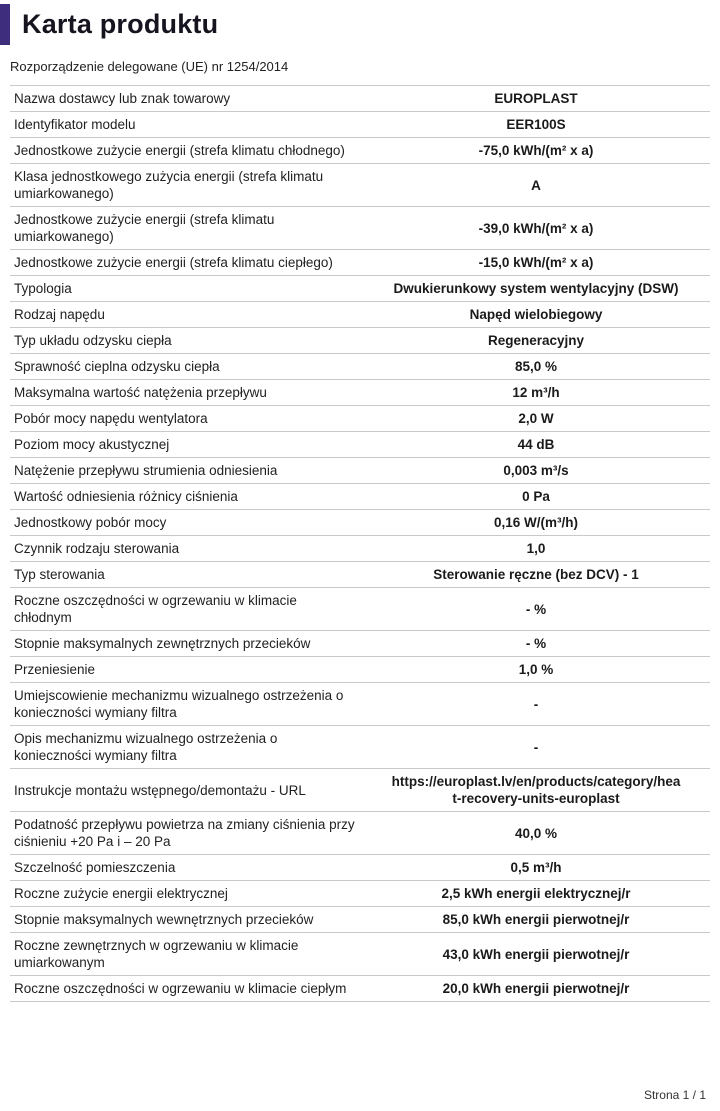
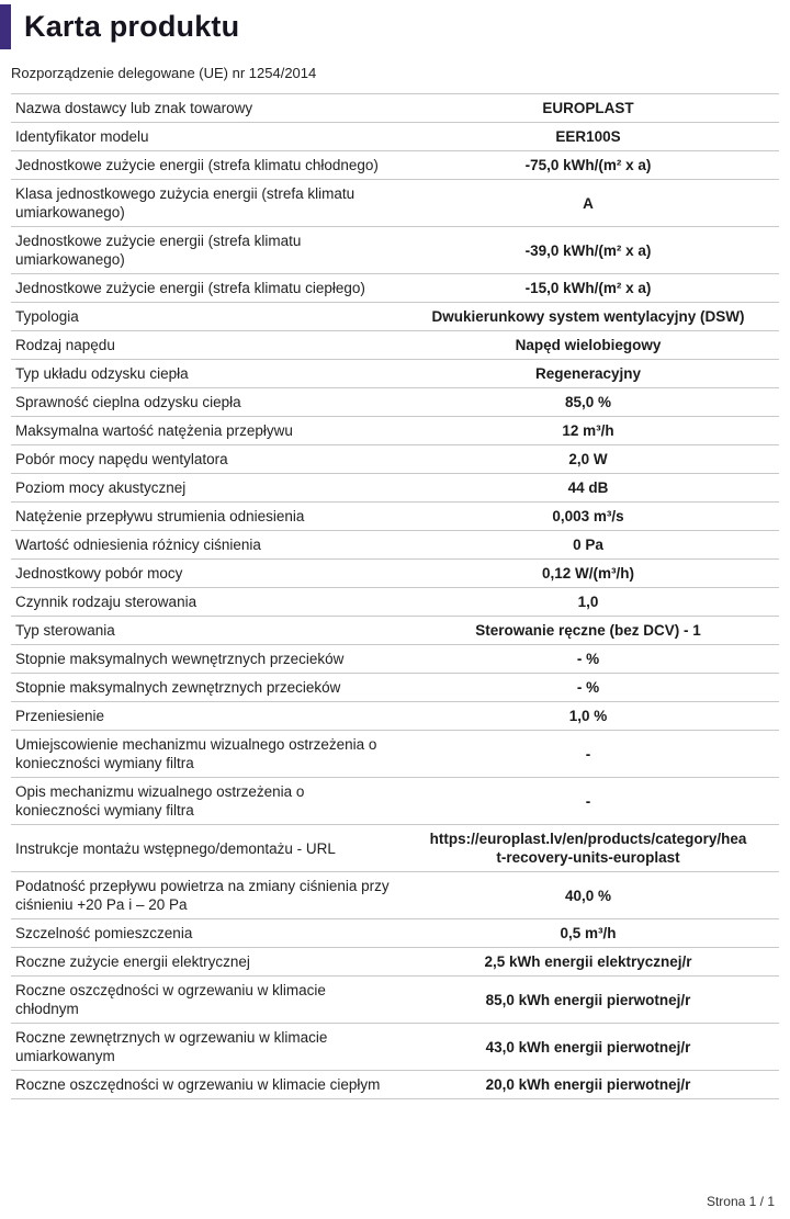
  Karta produktu
  Rozporządzenie delegowane (UE) nr 1254/2014
  Nazwa dostawcy lub znak towarowy
  EUROPLAST
  Identyfikator modelu
  EER100S
  Jednostkowe zużycie energii (strefa klimatu chłodnego)
  -75,0 kWh/(m² x a)
  Klasa jednostkowego zużycia energii (strefa klimatu umiarkowanego)
  A
  Jednostkowe zużycie energii (strefa klimatu umiarkowanego)
  -39,0 kWh/(m² x a)
  Jednostkowe zużycie energii (strefa klimatu ciepłego)
  -15,0 kWh/(m² x a)
  Typologia
  Dwukierunkowy system wentylacyjny (DSW)
  Rodzaj napędu
  Napęd wielobiegowy
  Typ układu odzysku ciepła
  Regeneracyjny
  Sprawność cieplna odzysku ciepła
  85,0 %
  Maksymalna wartość natężenia przepływu
  12 m³/h
  Pobór mocy napędu wentylatora
  2,0 W
  Poziom mocy akustycznej
  44 dB
  Natężenie przepływu strumienia odniesienia
  0,003 m³/s
  Wartość odniesienia różnicy ciśnienia
  0 Pa
  Jednostkowy pobór mocy
- 0,16 W/(m³/h)
+ 0,12 W/(m³/h)
  Czynnik rodzaju sterowania
  1,0
  Typ sterowania
  Sterowanie ręczne (bez DCV) - 1
- Roczne oszczędności w ogrzewaniu w klimacie chłodnym
+ Stopnie maksymalnych wewnętrznych przecieków
  - %
  Stopnie maksymalnych zewnętrznych przecieków
  - %
  Przeniesienie
  1,0 %
  Umiejscowienie mechanizmu wizualnego ostrzeżenia o konieczności wymiany filtra
  -
  Opis mechanizmu wizualnego ostrzeżenia o konieczności wymiany filtra
  -
  Instrukcje montażu wstępnego/demontażu - URL
  https://europlast.lv/en/products/category/heat-recovery-units-europlast
  Podatność przepływu powietrza na zmiany ciśnienia przy ciśnieniu +20 Pa i – 20 Pa
  40,0 %
  Szczelność pomieszczenia
  0,5 m³/h
  Roczne zużycie energii elektrycznej
  2,5 kWh energii elektrycznej/r
- Stopnie maksymalnych wewnętrznych przecieków
+ Roczne oszczędności w ogrzewaniu w klimacie chłodnym
  85,0 kWh energii pierwotnej/r
  Roczne zewnętrznych w ogrzewaniu w klimacie umiarkowanym
  43,0 kWh energii pierwotnej/r
  Roczne oszczędności w ogrzewaniu w klimacie ciepłym
  20,0 kWh energii pierwotnej/r
  Strona 1 / 1
